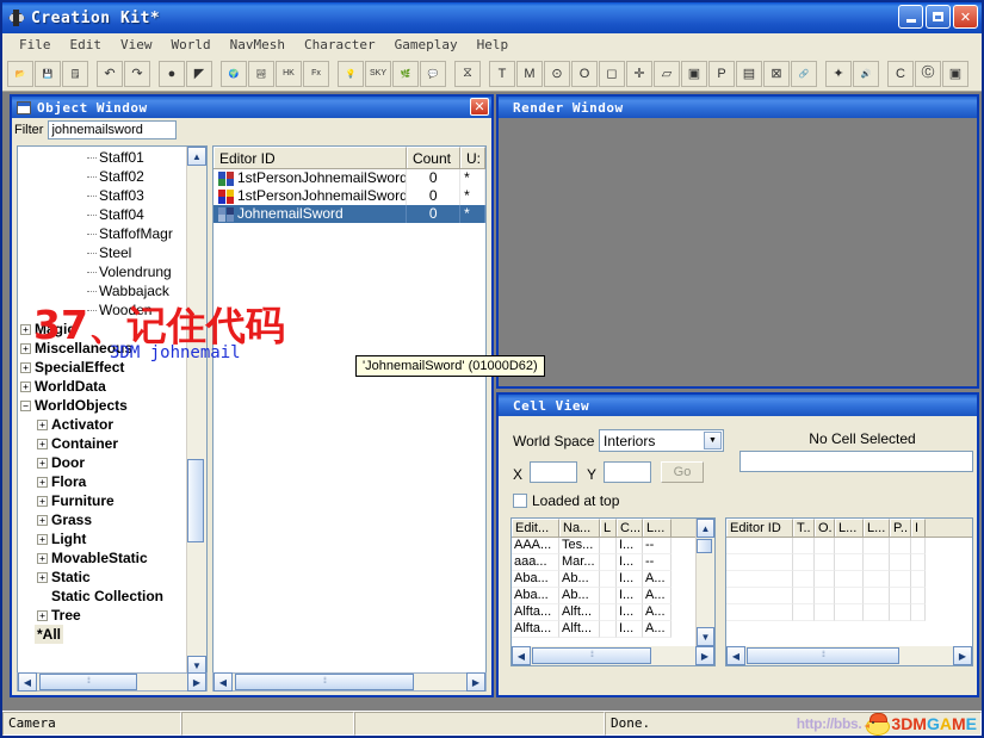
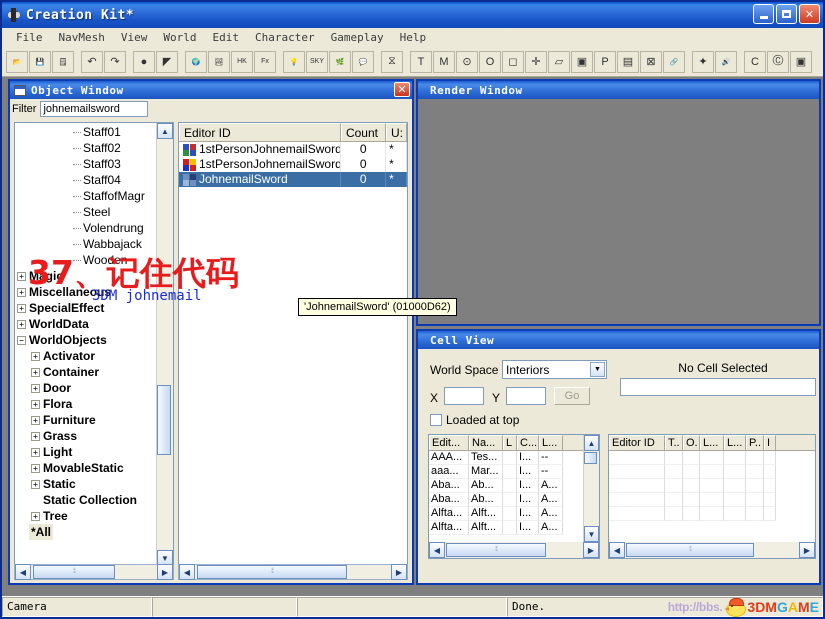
  Creation Kit*
  ✕
  File
- Edit
+ NavMesh
  View
  World
- NavMesh
+ Edit
  Character
  Gameplay
  Help
  ↶
  ↷
  ●
  ◤
  ⧖
  T
  M
  ⊙
  O
  ◻
  ✛
  ▱
  ▣
  P
  ▤
  ⊠
  ✦
  C
  Ⓒ
  ▣
  Object Window
  ✕
  Filter
  johnemailsword
  Staff01
  Staff02
  Staff03
  Staff04
  StaffofMagr
  Steel
  Volendrung
  Wabbajack
  Wooden
  +
  Magic
  +
  Miscellaneous
  +
  SpecialEffect
  +
  WorldData
  −
  WorldObjects
  +
  Activator
  +
  Container
  +
  Door
  +
  Flora
  +
  Furniture
  +
  Grass
  +
  Light
  +
  MovableStatic
  +
  Static
  Static Collection
  +
  Tree
  *All
  ▲
  ▼
  Editor ID
  Count
  U:
  1stPersonJohnemailSword
  0
  *
  1stPersonJohnemailSword
  0
  *
  JohnemailSword
  0
  *
  'JohnemailSword' (01000D62)
  37、记住代码
  3DM johnemail
  ◀
  ▶
  ◀
  ▶
  Render Window
  Cell View
  World Space
  Interiors
  X
  Y
  Go
  Loaded at top
  No Cell Selected
  Edit...
  Na...
  L
  C...
  L...
  AAA...
  Tes...
  I...
  --
  aaa...
  Mar...
  I...
  --
  Aba...
  Ab...
  I...
  A...
  Aba...
  Ab...
  I...
  A...
  Alfta...
  Alft...
  I...
  A...
  Alfta...
  Alft...
  I...
  A...
  ▲
  ▼
  ◀
  ▶
  Editor ID
  T..
  O.
  L...
  L...
  P..
  I
  ◀
  ▶
  Camera
  Done.
  http://bbs.
  3DM
  GAME
